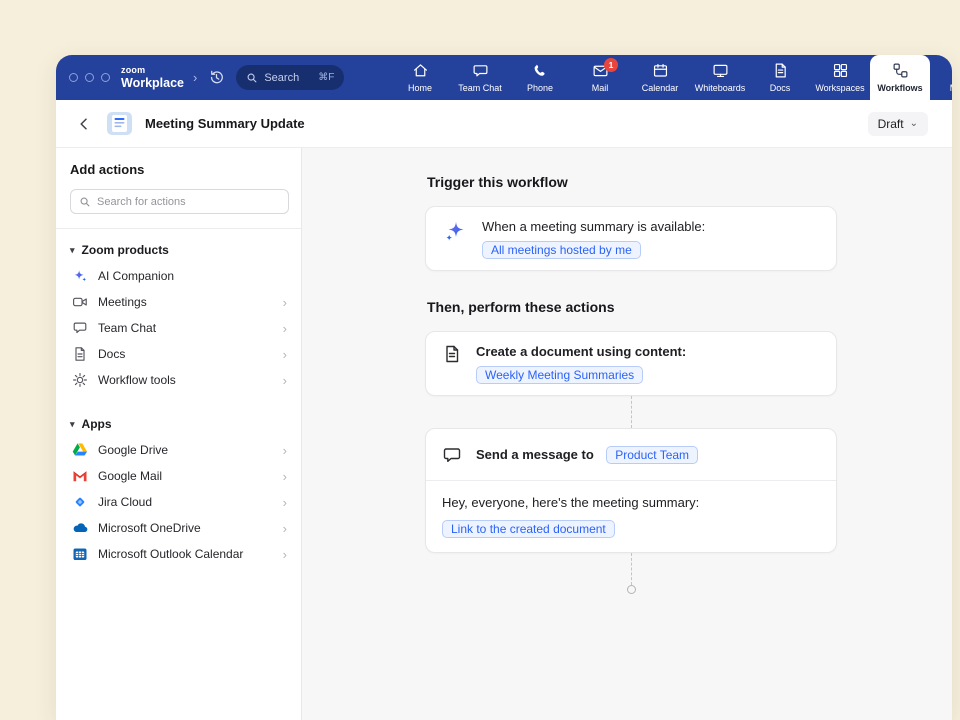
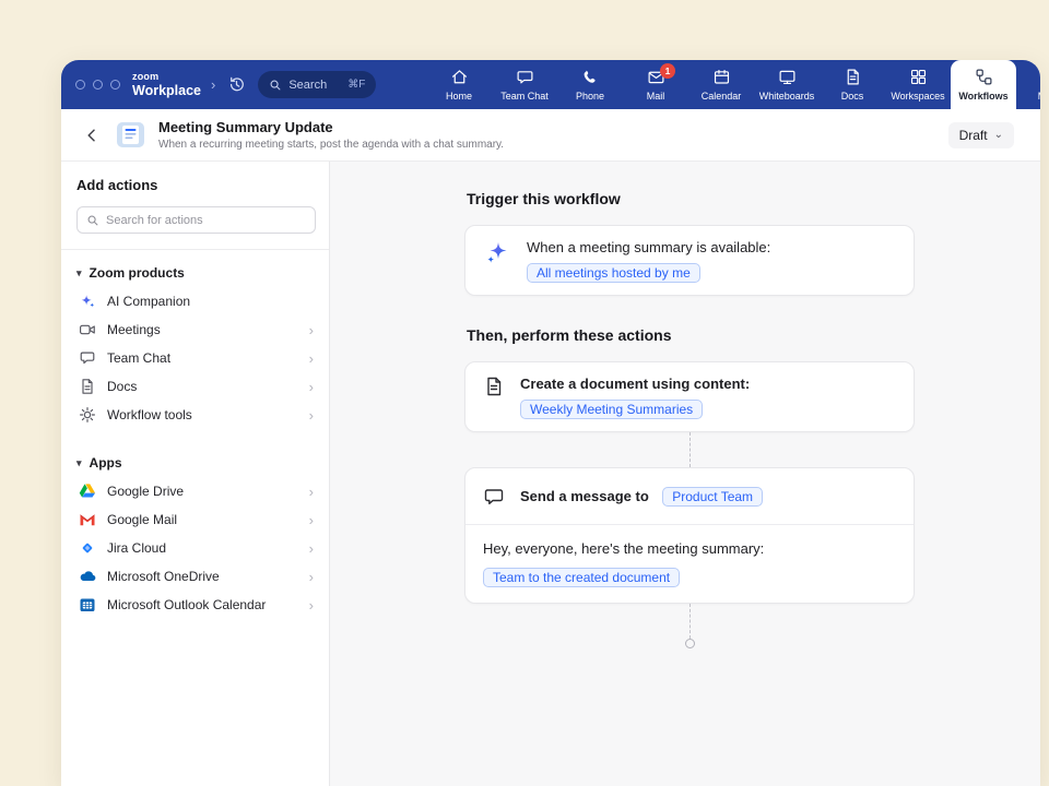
  zoom
  Workplace
  ›
  Search
  ⌘F
  Home
  Team Chat
  Phone
  Mail
  1
  Calendar
  Whiteboards
  Docs
  Workspaces
  Workflows
  Meeting Summary Update
+ When a recurring meeting starts, post the agenda with a chat summary.
  Draft
  ⌄
  Add actions
  Search for actions
  ▾
  Zoom products
  AI Companion
  Meetings
  ›
  Team Chat
  ›
  Docs
  ›
  Workflow tools
  ›
  ▾
  Apps
  Google Drive
  ›
  Google Mail
  ›
  Jira Cloud
  ›
  Microsoft OneDrive
  ›
  Microsoft Outlook Calendar
  ›
  Trigger this workflow
  When a meeting summary is available:
  All meetings hosted by me
  Then, perform these actions
  Create a document using content:
  Weekly Meeting Summaries
  Send a message to Product Team
  Hey, everyone, here's the meeting summary:
- Link to the created document
+ Team to the created document
